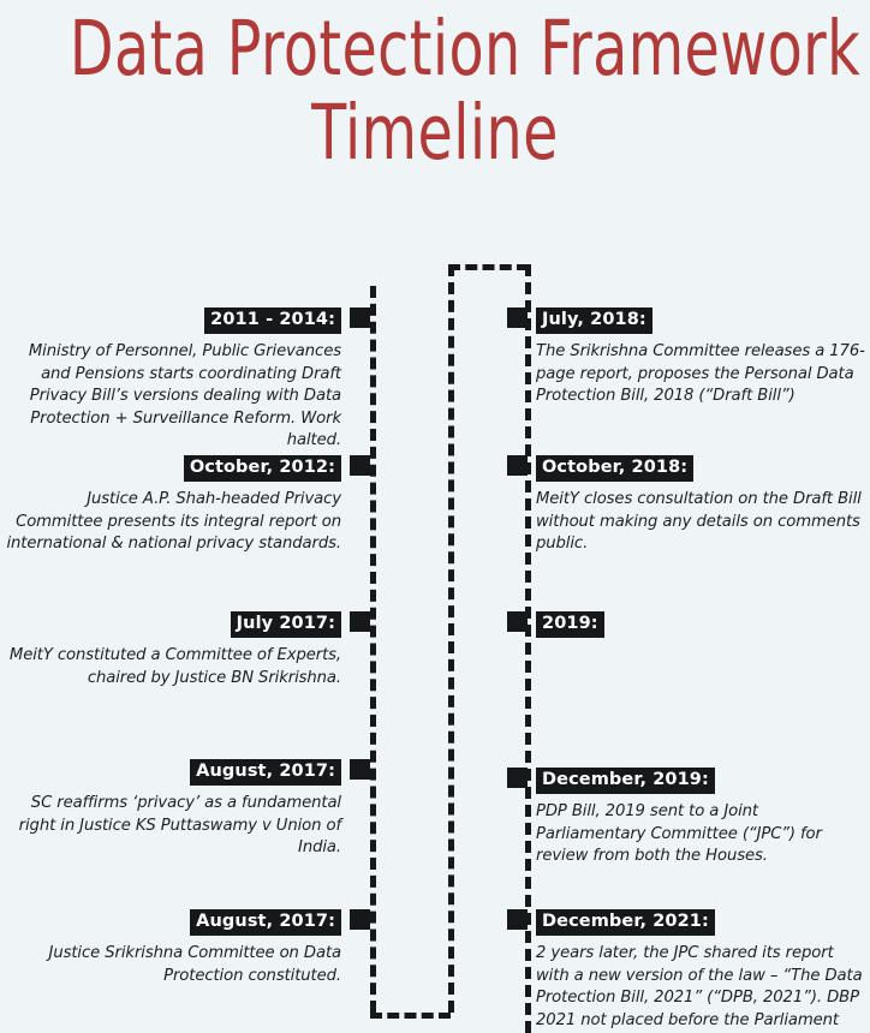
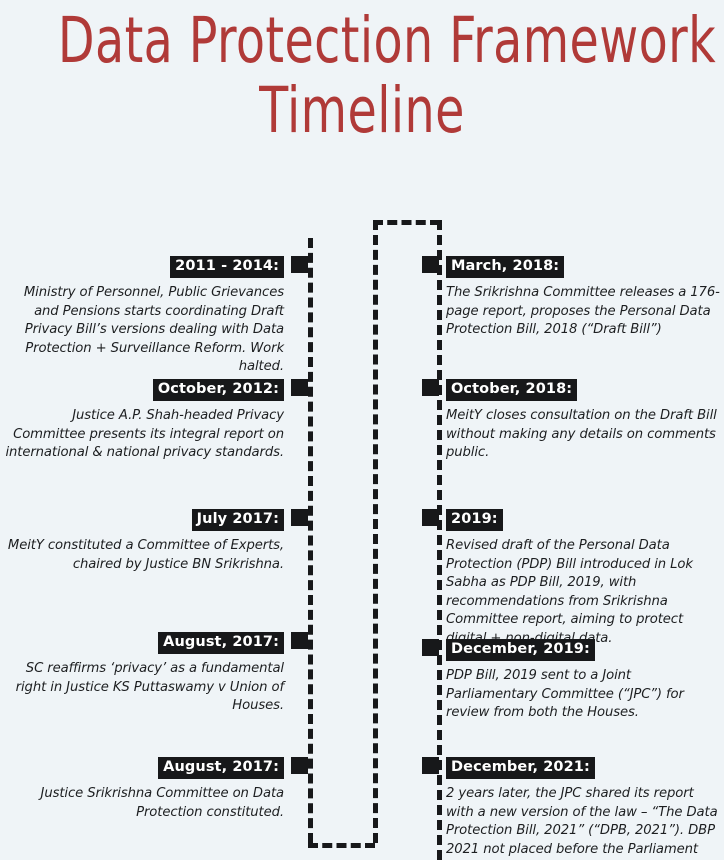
  Data Protection Framework
  Timeline
  2011 - 2014:
  Ministry of Personnel, Public Grievances and Pensions starts coordinating Draft Privacy Bill’s versions dealing with Data Protection + Surveillance Reform. Work halted.
  October, 2012:
  Justice A.P. Shah-headed Privacy Committee presents its integral report on international & national privacy standards.
  July 2017:
  MeitY constituted a Committee of Experts, chaired by Justice BN Srikrishna.
  August, 2017:
- SC reaffirms ‘privacy’ as a fundamental right in Justice KS Puttaswamy v Union of India.
+ SC reaffirms ‘privacy’ as a fundamental right in Justice KS Puttaswamy v Union of Houses.
  August, 2017:
  Justice Srikrishna Committee on Data Protection constituted.
- July, 2018:
+ March, 2018:
  The Srikrishna Committee releases a 176-page report, proposes the Personal Data Protection Bill, 2018 (“Draft Bill”)
  October, 2018:
  MeitY closes consultation on the Draft Bill without making any details on comments public.
  2019:
+ Revised draft of the Personal Data Protection (PDP) Bill introduced in Lok Sabha as PDP Bill, 2019, with recommendations from Srikrishna Committee report, aiming to protect digital + non-digital data.
  December, 2019:
  PDP Bill, 2019 sent to a Joint Parliamentary Committee (“JPC”) for review from both the Houses.
  December, 2021:
  2 years later, the JPC shared its report with a new version of the law – “The Data Protection Bill, 2021” (“DPB, 2021”). DBP 2021 not placed before the Parliament
